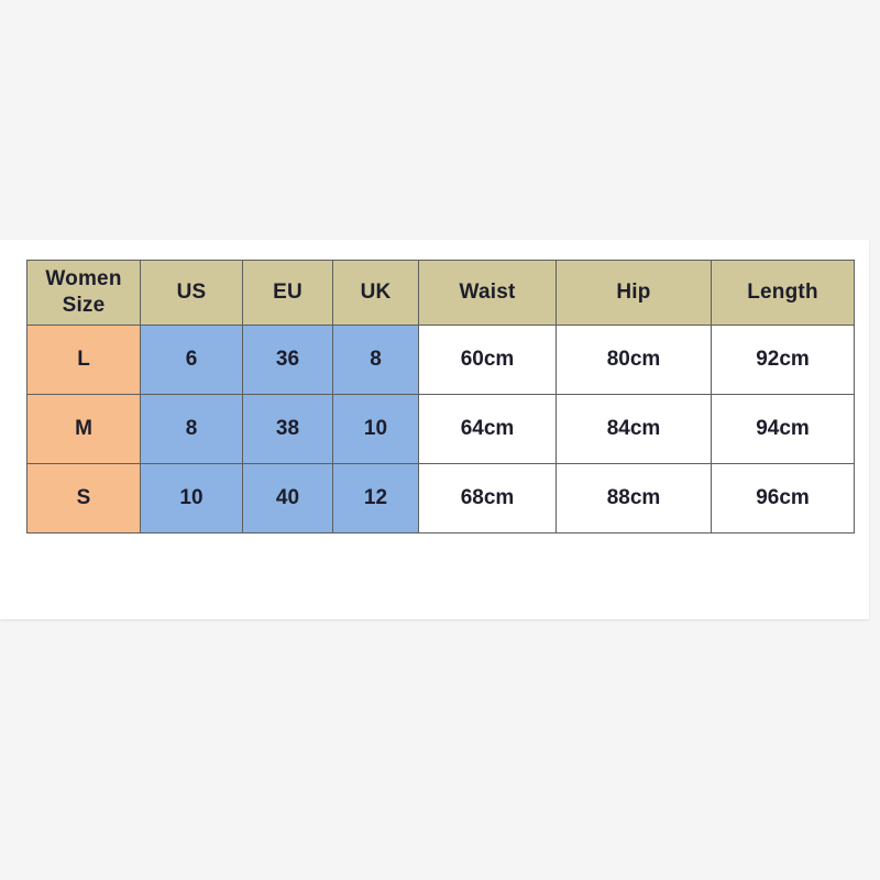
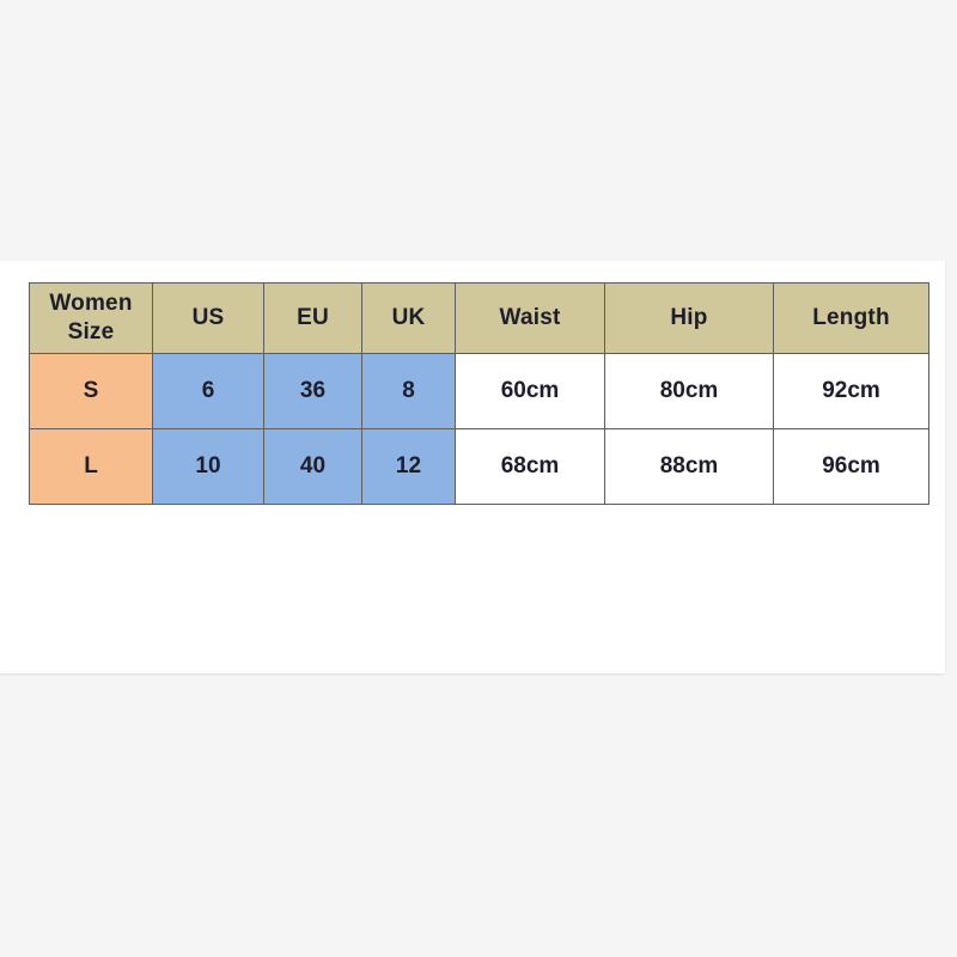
  Women Size	US	EU	UK	Waist	Hip	Length
- L	6	36	8	60cm	80cm	92cm
+ S	6	36	8	60cm	80cm	92cm
- M	8	38	10	64cm	84cm	94cm
- S	10	40	12	68cm	88cm	96cm
+ L	10	40	12	68cm	88cm	96cm
